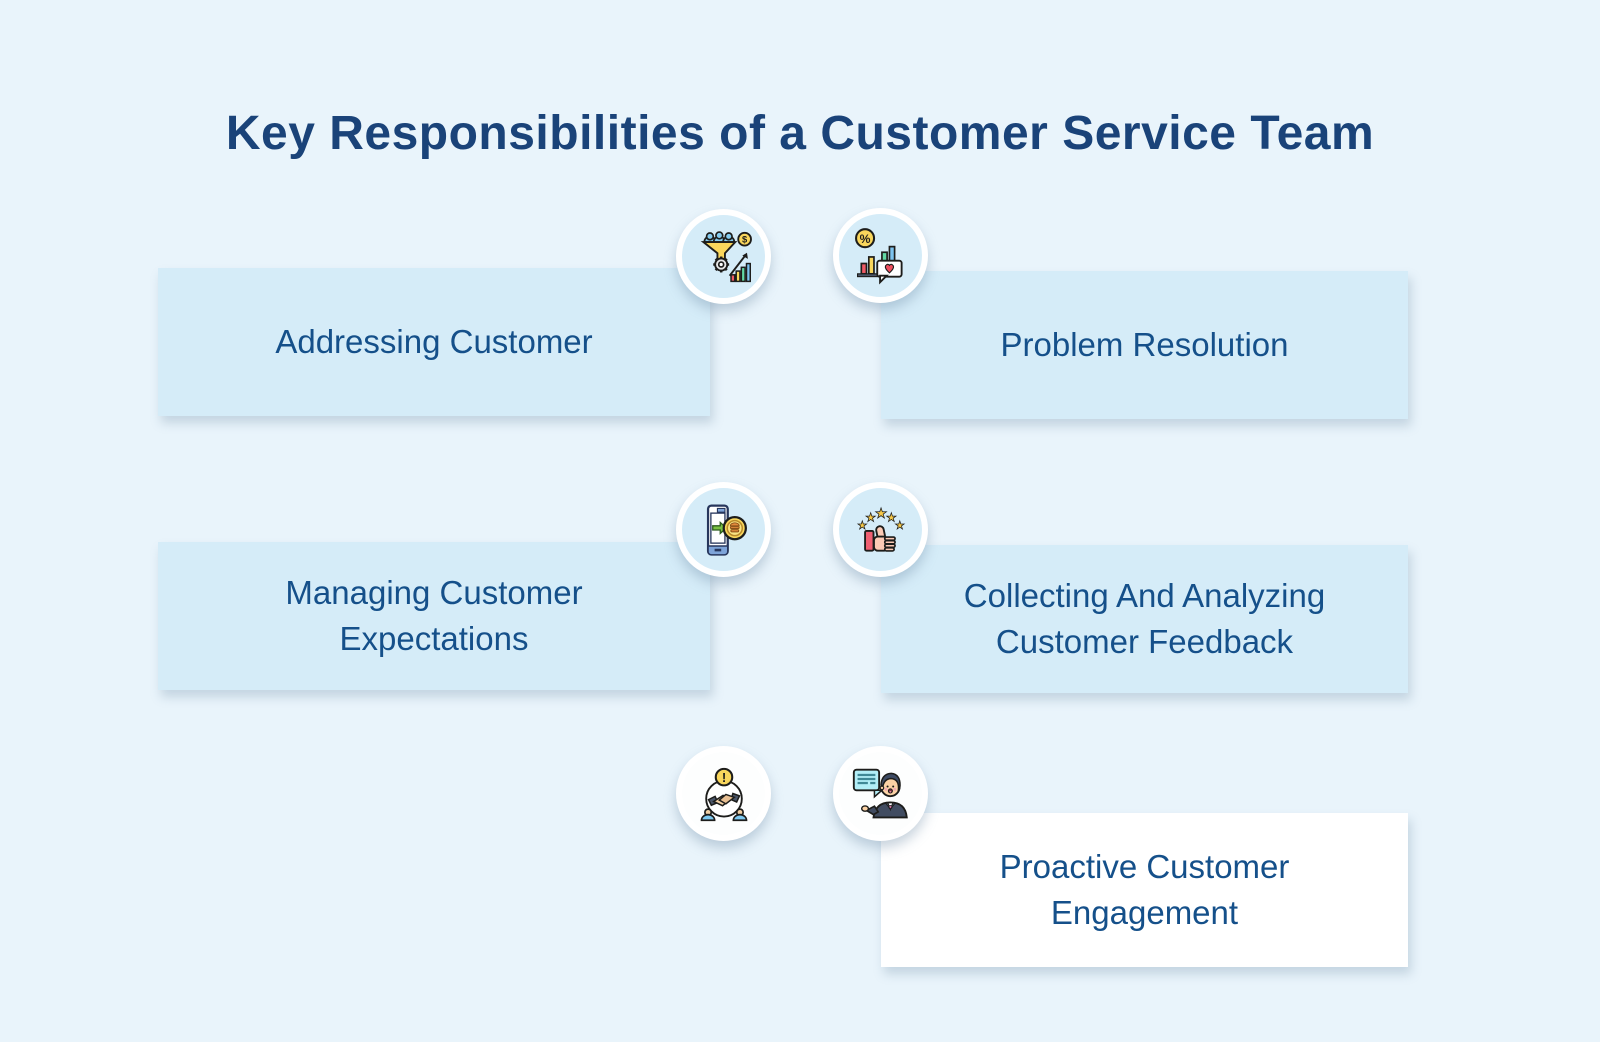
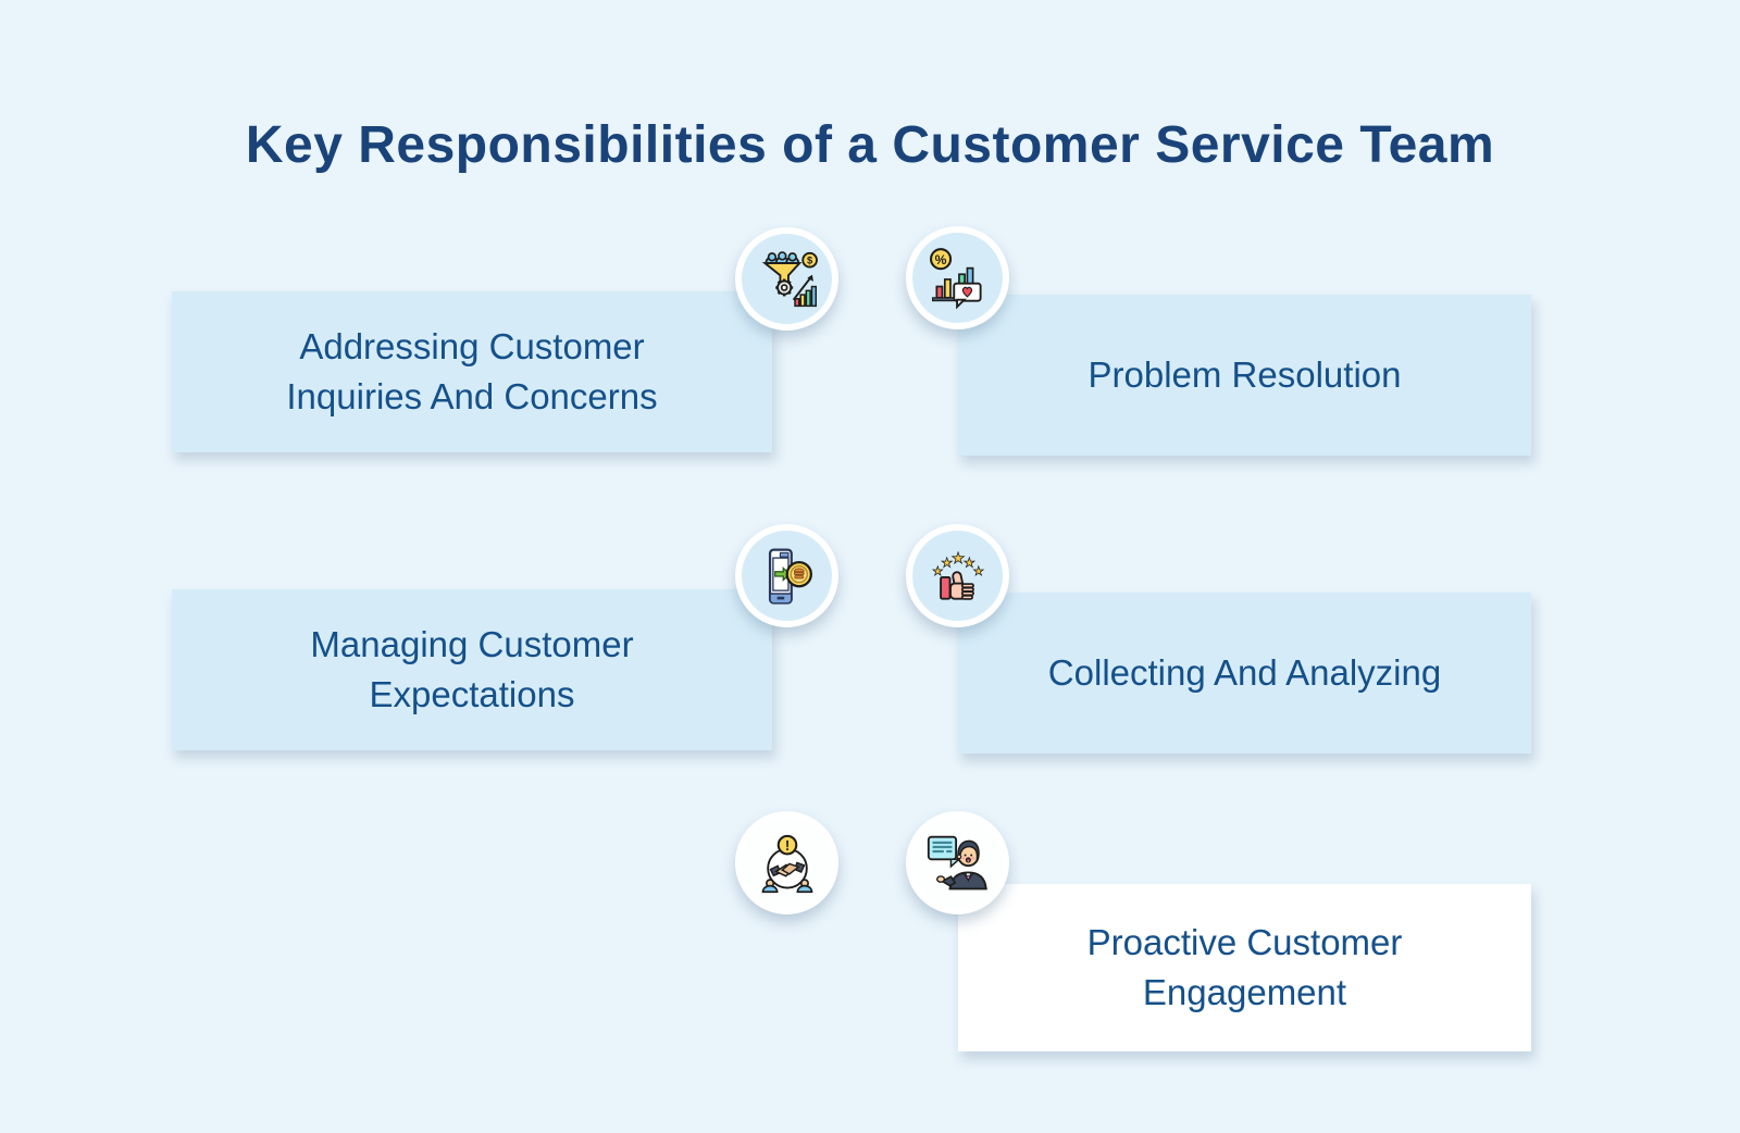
  Key Responsibilities of a Customer Service Team
  Addressing Customer
+ Inquiries And Concerns
  Problem Resolution
  Managing Customer
  Expectations
  Collecting And Analyzing
- Customer Feedback
  Proactive Customer
  Engagement
  $
  %
  ★
  ★
  ★
  ★
  ★
  !
